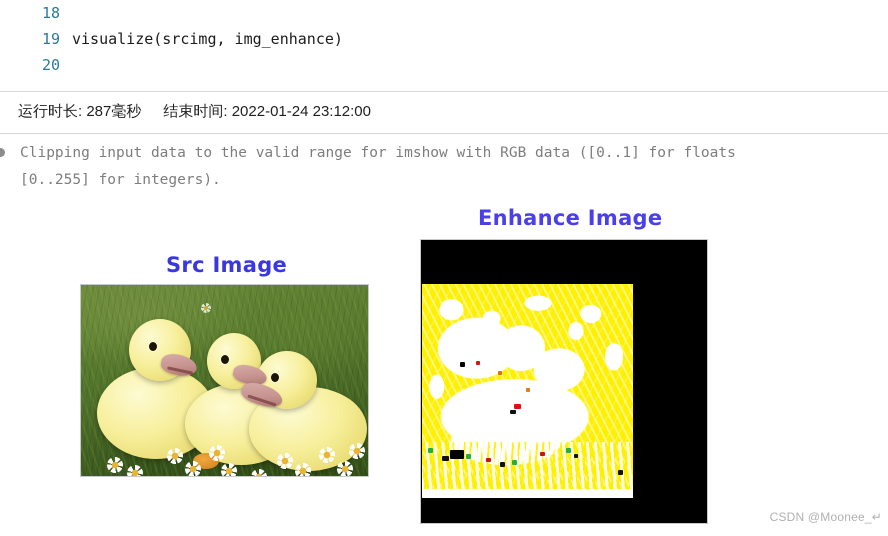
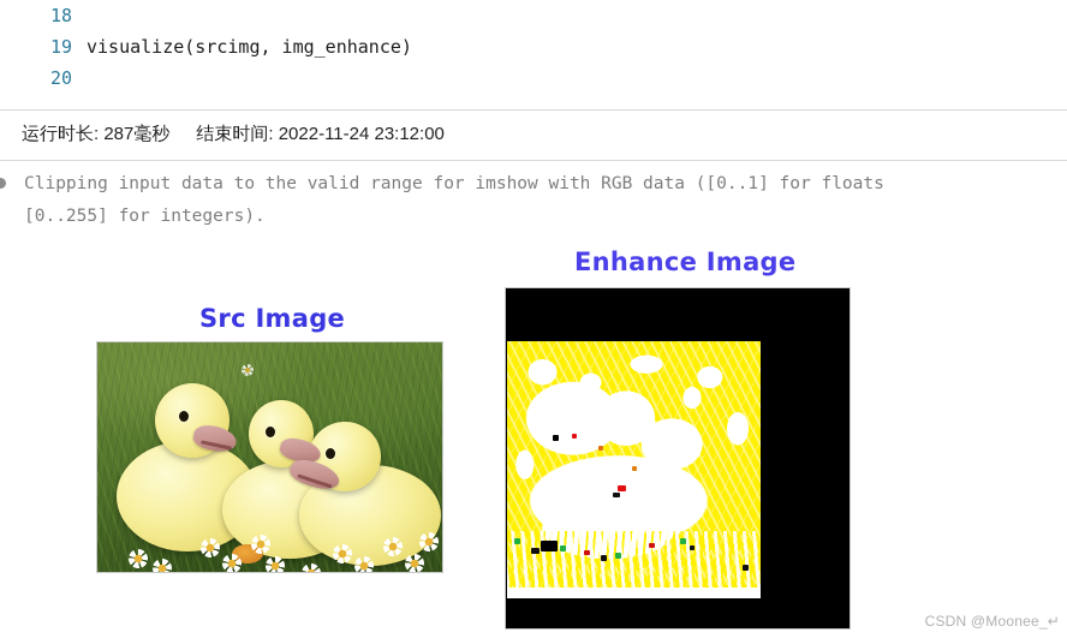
  18
  19
  visualize(srcimg, img_enhance)
  20
  运行时长: 287毫秒
- 结束时间: 2022-01-24 23:12:00
+ 结束时间: 2022-11-24 23:12:00
  Clipping input data to the valid range for imshow with RGB data ([0..1] for floats
  [0..255] for integers).
  Src Image
  Enhance Image
  CSDN @Moonee_↵
